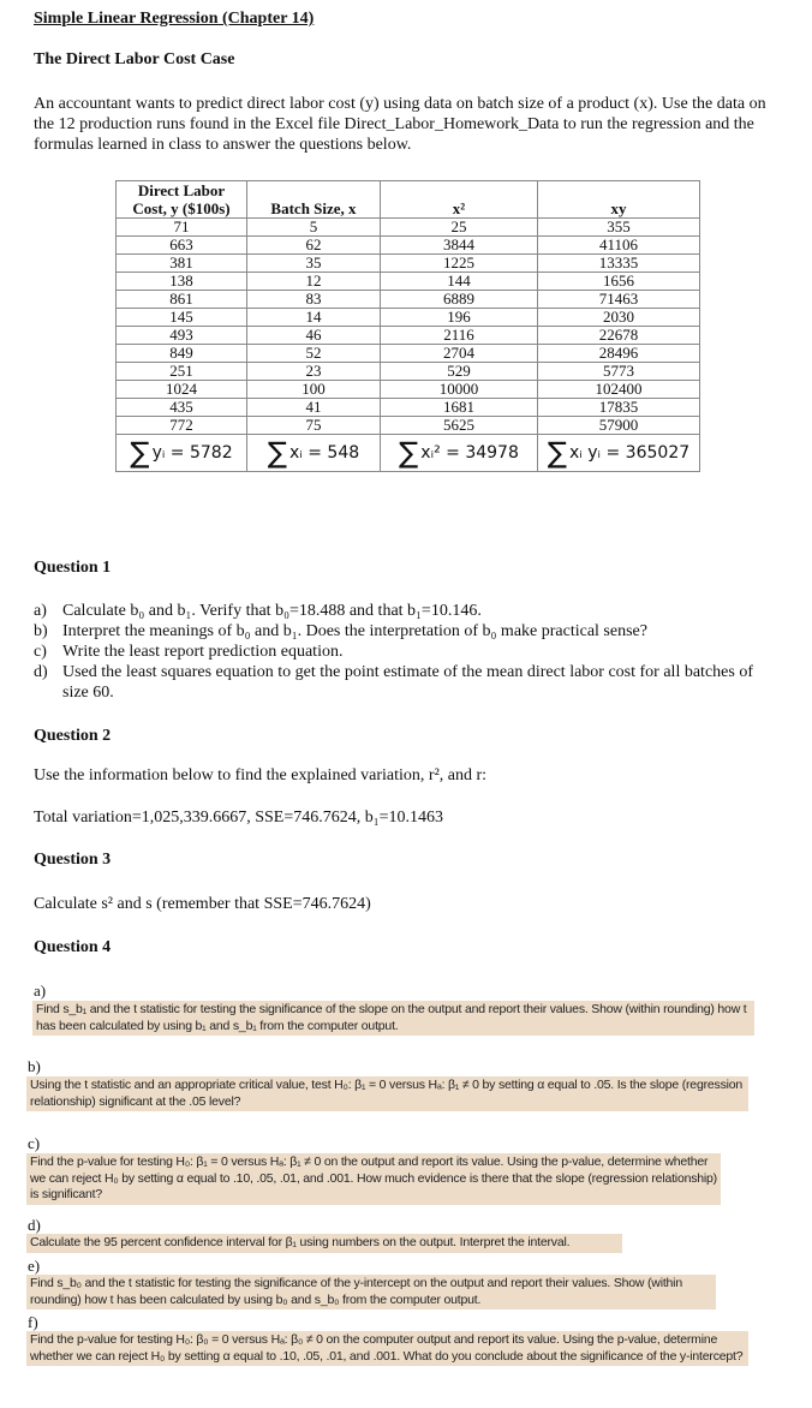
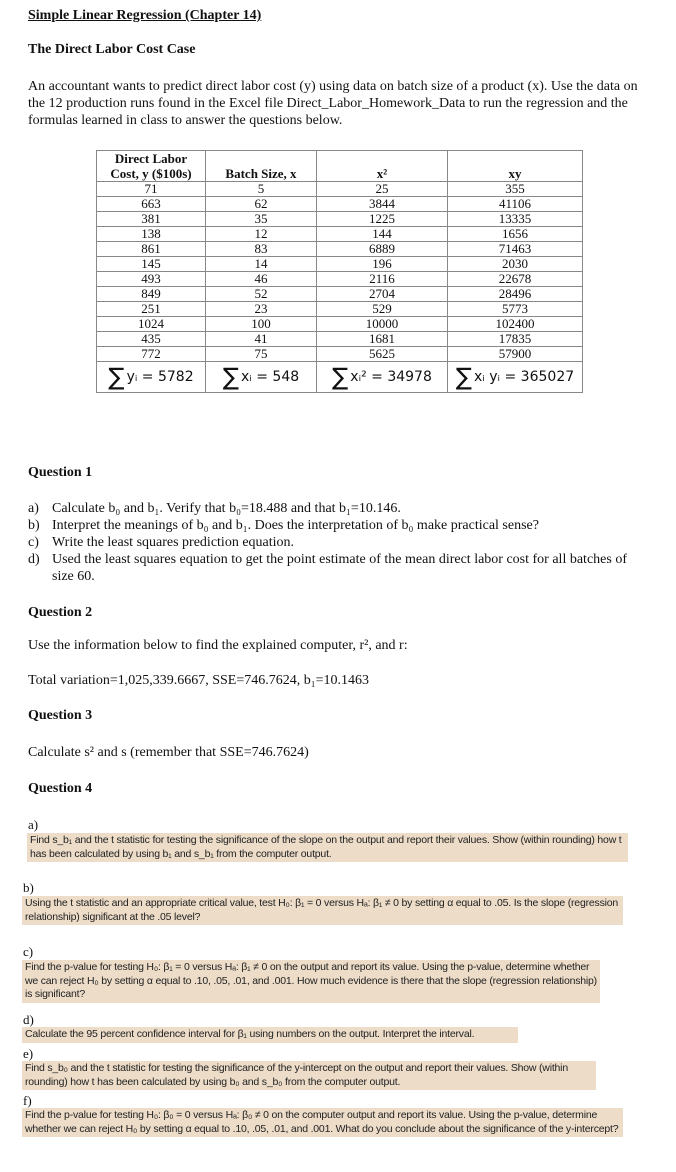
  Simple Linear Regression (Chapter 14)
  The Direct Labor Cost Case
  An accountant wants to predict direct labor cost (y) using data on batch size of a product (x). Use the data on the 12 production runs found in the Excel file Direct_Labor_Homework_Data to run the regression and the formulas learned in class to answer the questions below.
  Direct LaborCost, y ($100s)	Batch Size, x	x²	xy
  71	5	25	355
  663	62	3844	41106
  381	35	1225	13335
  138	12	144	1656
  861	83	6889	71463
  145	14	196	2030
  493	46	2116	22678
  849	52	2704	28496
  251	23	529	5773
  1024	100	10000	102400
  435	41	1681	17835
  772	75	5625	57900
  ∑ yᵢ = 5782	∑ xᵢ = 548	∑ xᵢ² = 34978	∑ xᵢ yᵢ = 365027
  Question 1
  a)
  Calculate b₀ and b₁. Verify that b₀=18.488 and that b₁=10.146.
  b)
  Interpret the meanings of b₀ and b₁. Does the interpretation of b₀ make practical sense?
  c)
- Write the least report prediction equation.
+ Write the least squares prediction equation.
  d)
  Used the least squares equation to get the point estimate of the mean direct labor cost for all batches of size 60.
  Question 2
- Use the information below to find the explained variation, r², and r:
+ Use the information below to find the explained computer, r², and r:
  Total variation=1,025,339.6667, SSE=746.7624, b₁=10.1463
  Question 3
  Calculate s² and s (remember that SSE=746.7624)
  Question 4
  a)
  Find s_b₁ and the t statistic for testing the significance of the slope on the output and report their values. Show (within rounding) how t has been calculated by using b₁ and s_b₁ from the computer output.
  b)
  Using the t statistic and an appropriate critical value, test H₀: β₁ = 0 versus Hₐ: β₁ ≠ 0 by setting α equal to .05. Is the slope (regression relationship) significant at the .05 level?
  c)
  Find the p-value for testing H₀: β₁ = 0 versus Hₐ: β₁ ≠ 0 on the output and report its value. Using the p-value, determine whether we can reject H₀ by setting α equal to .10, .05, .01, and .001. How much evidence is there that the slope (regression relationship) is significant?
  d)
  Calculate the 95 percent confidence interval for β₁ using numbers on the output. Interpret the interval.
  e)
  Find s_b₀ and the t statistic for testing the significance of the y-intercept on the output and report their values. Show (within rounding) how t has been calculated by using b₀ and s_b₀ from the computer output.
  f)
  Find the p-value for testing H₀: β₀ = 0 versus Hₐ: β₀ ≠ 0 on the computer output and report its value. Using the p-value, determine whether we can reject H₀ by setting α equal to .10, .05, .01, and .001. What do you conclude about the significance of the y-intercept?
